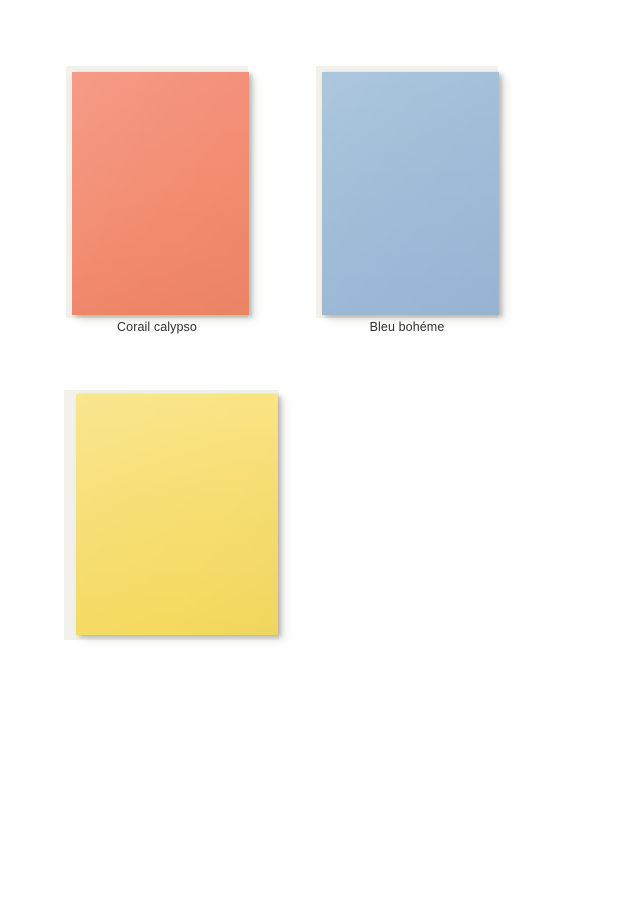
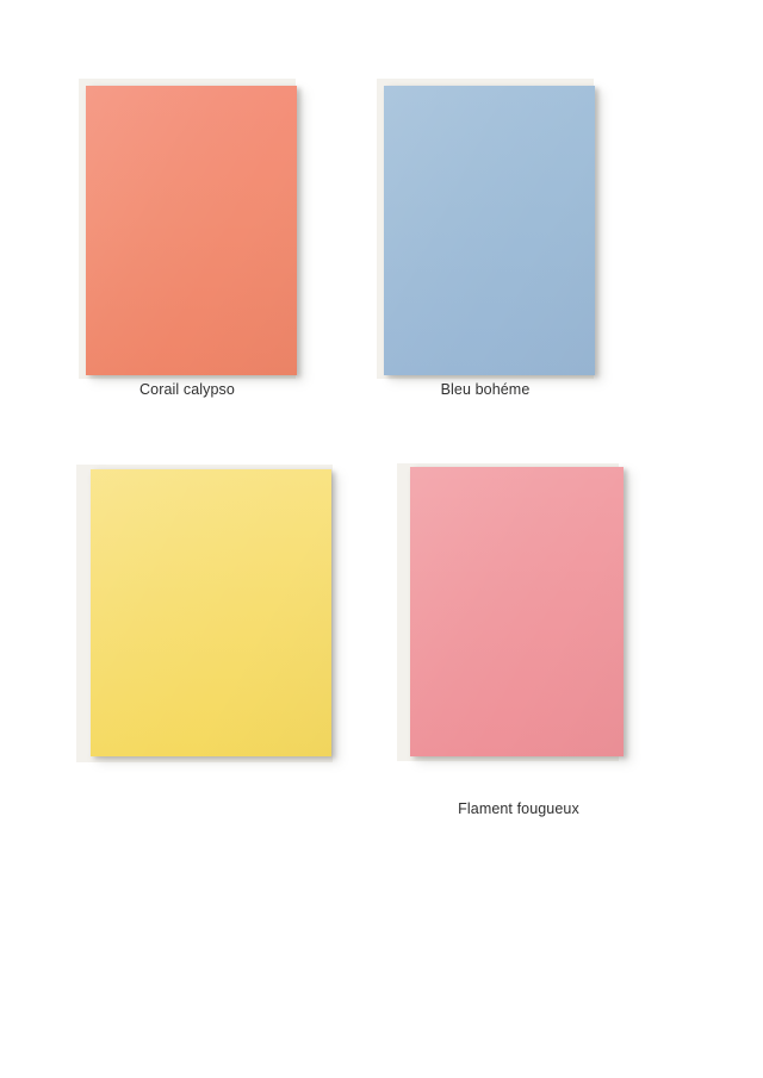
  Corail calypso
  Bleu bohéme
+ Flament fougueux
